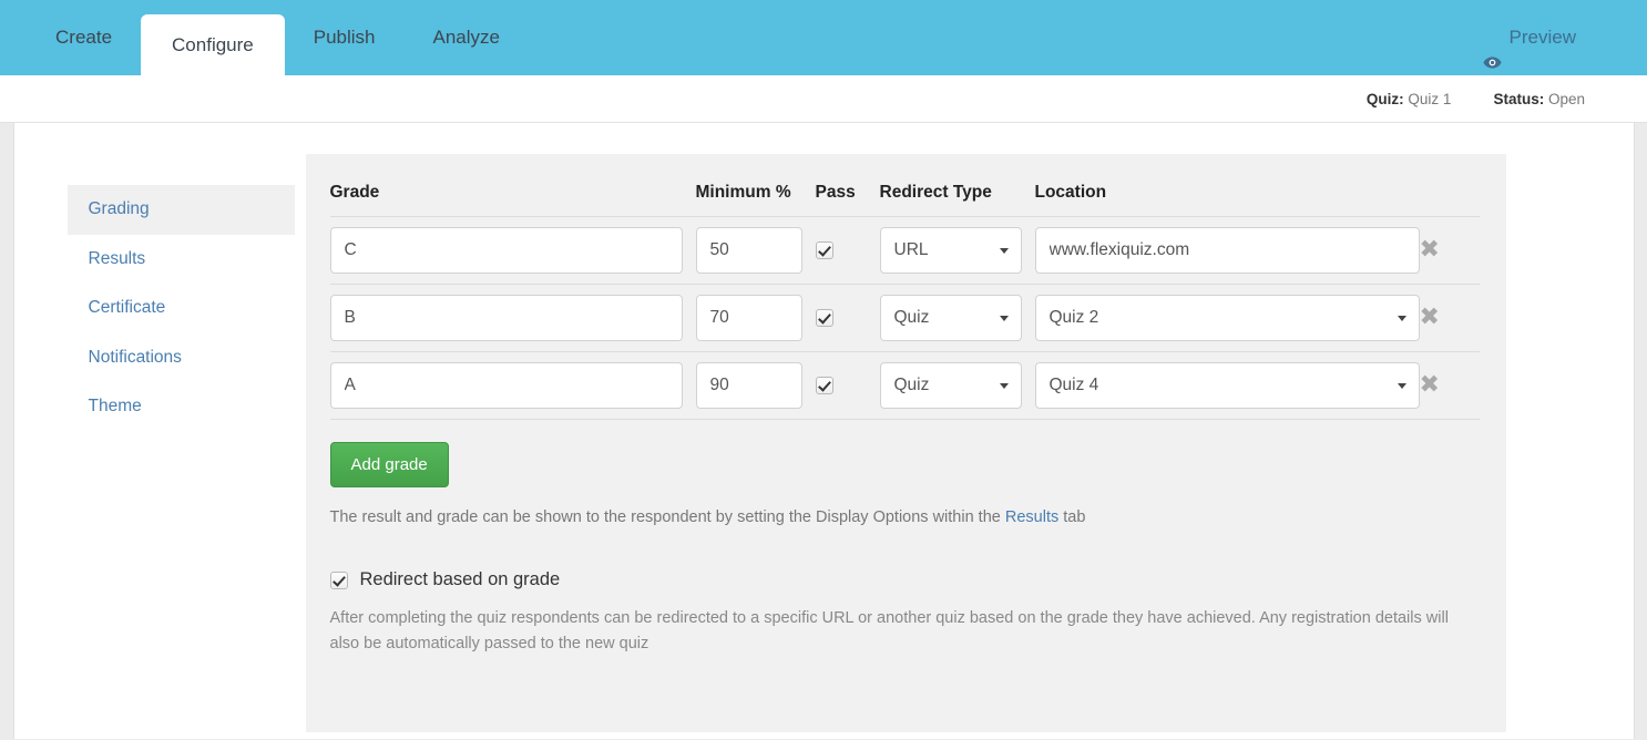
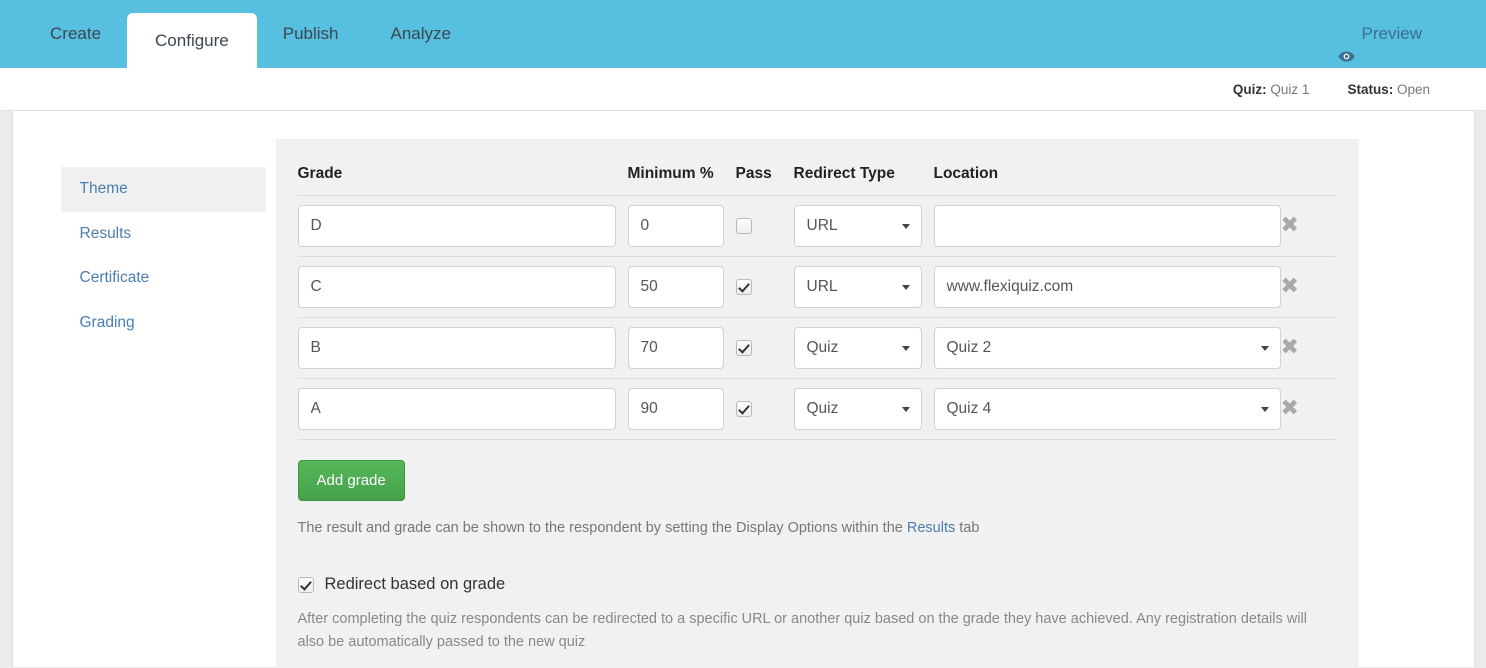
  Create
  Configure
  Publish
  Analyze
  Preview
  Quiz: Quiz 1
  Status: Open
- Grading
+ Theme
  Results
  Certificate
- Notifications
- Theme
+ Grading
  Grade	Minimum %	Pass	Redirect Type	Location
+ D	0		URL		✖
  C	50		URL	www.flexiquiz.com	✖
  B	70		Quiz	Quiz 2	✖
  A	90		Quiz	Quiz 4	✖
  Add grade
  The result and grade can be shown to the respondent by setting the Display Options within the Results tab
  Redirect based on grade
  After completing the quiz respondents can be redirected to a specific URL or another quiz based on the grade they have achieved. Any registration details will also be automatically passed to the new quiz
